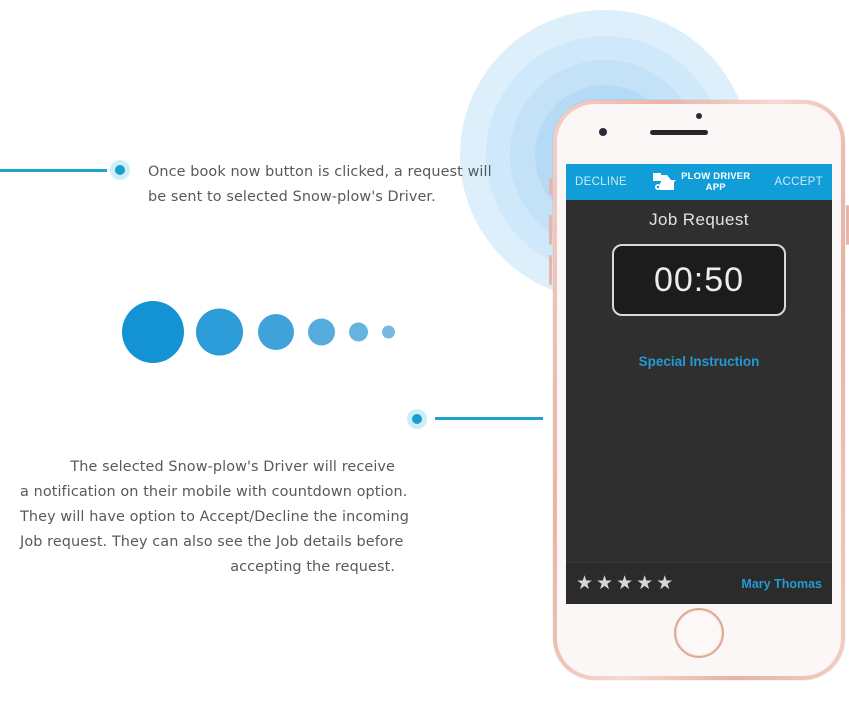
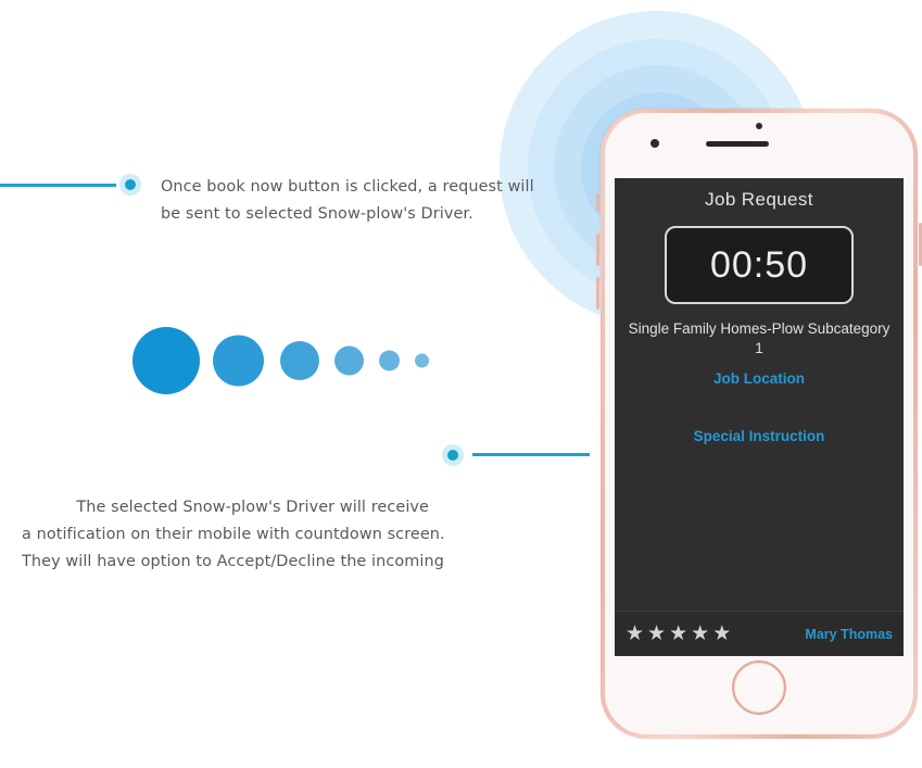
  Once book now button is clicked, a request will
  be sent to selected Snow-plow's Driver.
  The selected Snow-plow's Driver will receive
- a notification on their mobile with countdown option.
+ a notification on their mobile with countdown screen.
  They will have option to Accept/Decline the incoming
- Job request. They can also see the Job details before
- accepting the request.
- DECLINE
- PLOW DRIVER
- APP
- ACCEPT
  Job Request
  00:50
+ Single Family Homes-Plow Subcategory 1
+ Job Location
  Special Instruction
  ★
  ★
  ★
  ★
  ★
  Mary Thomas
